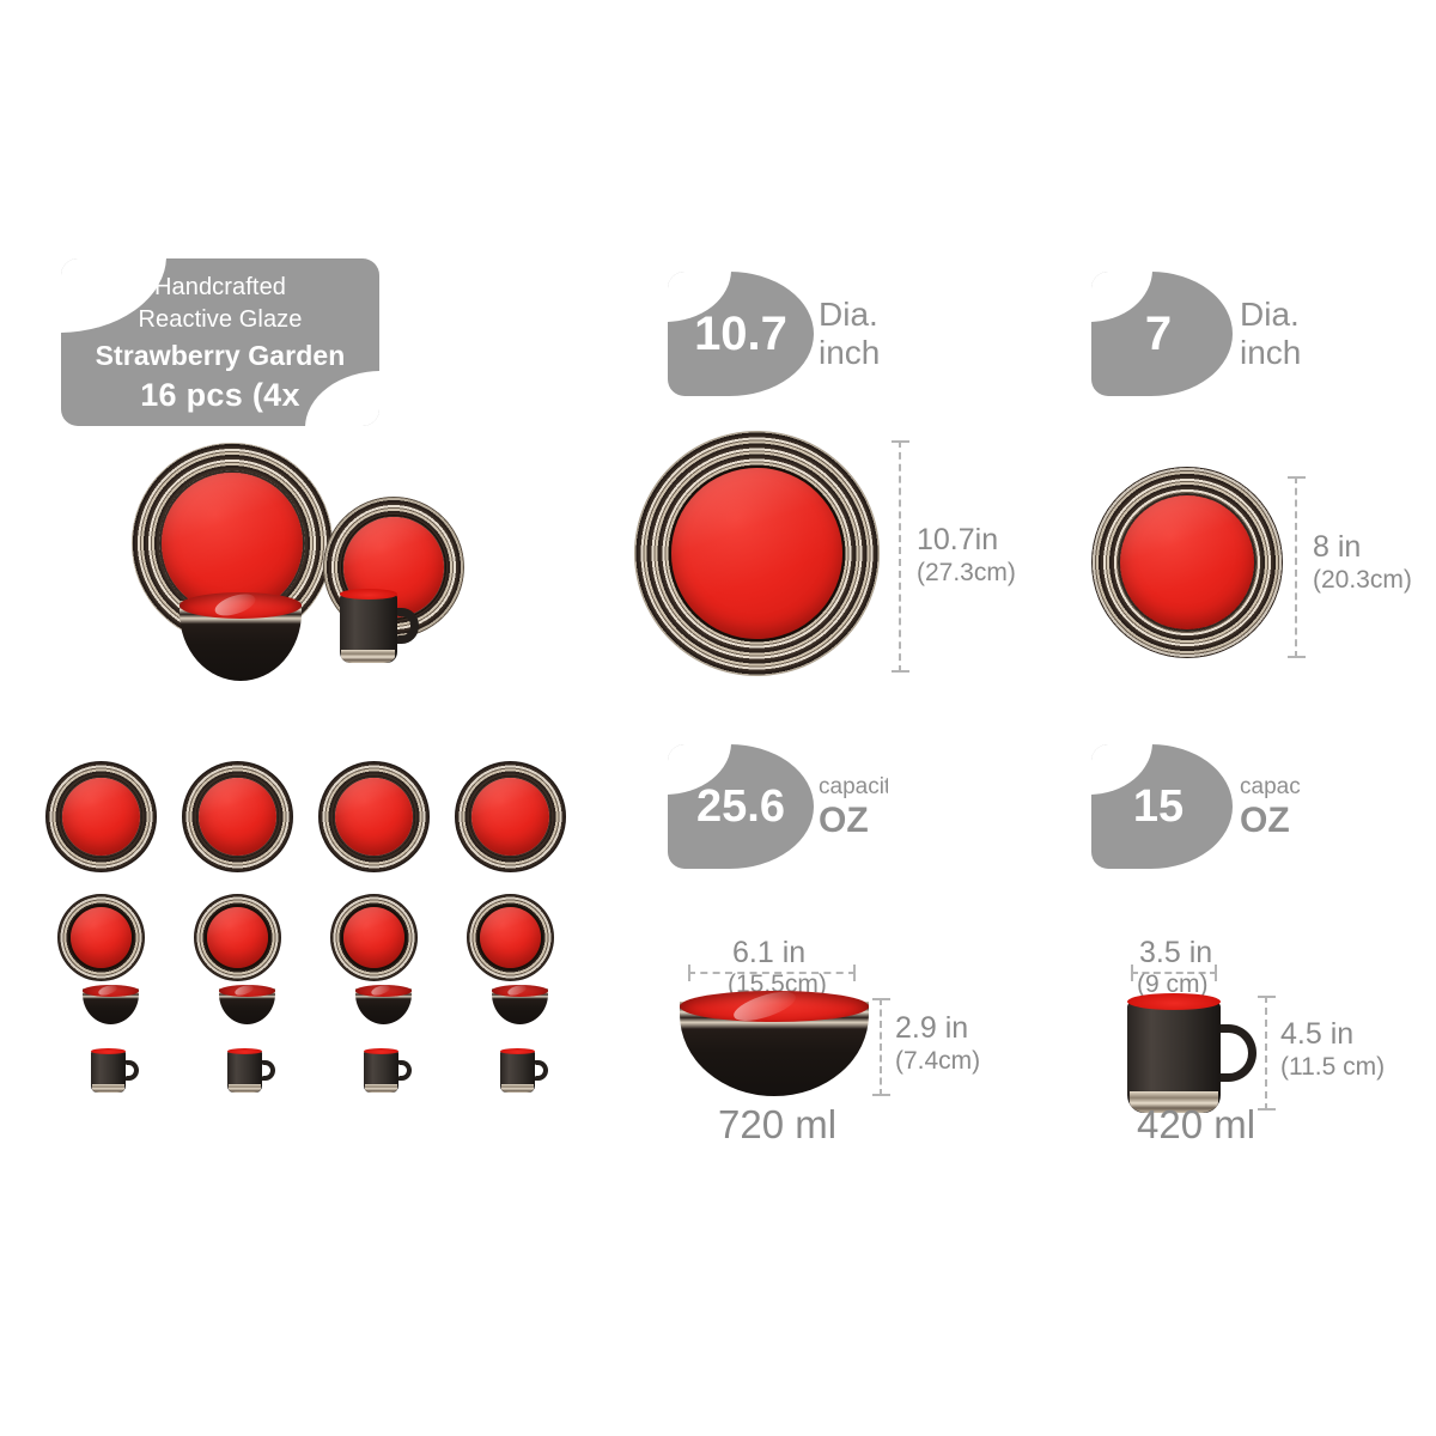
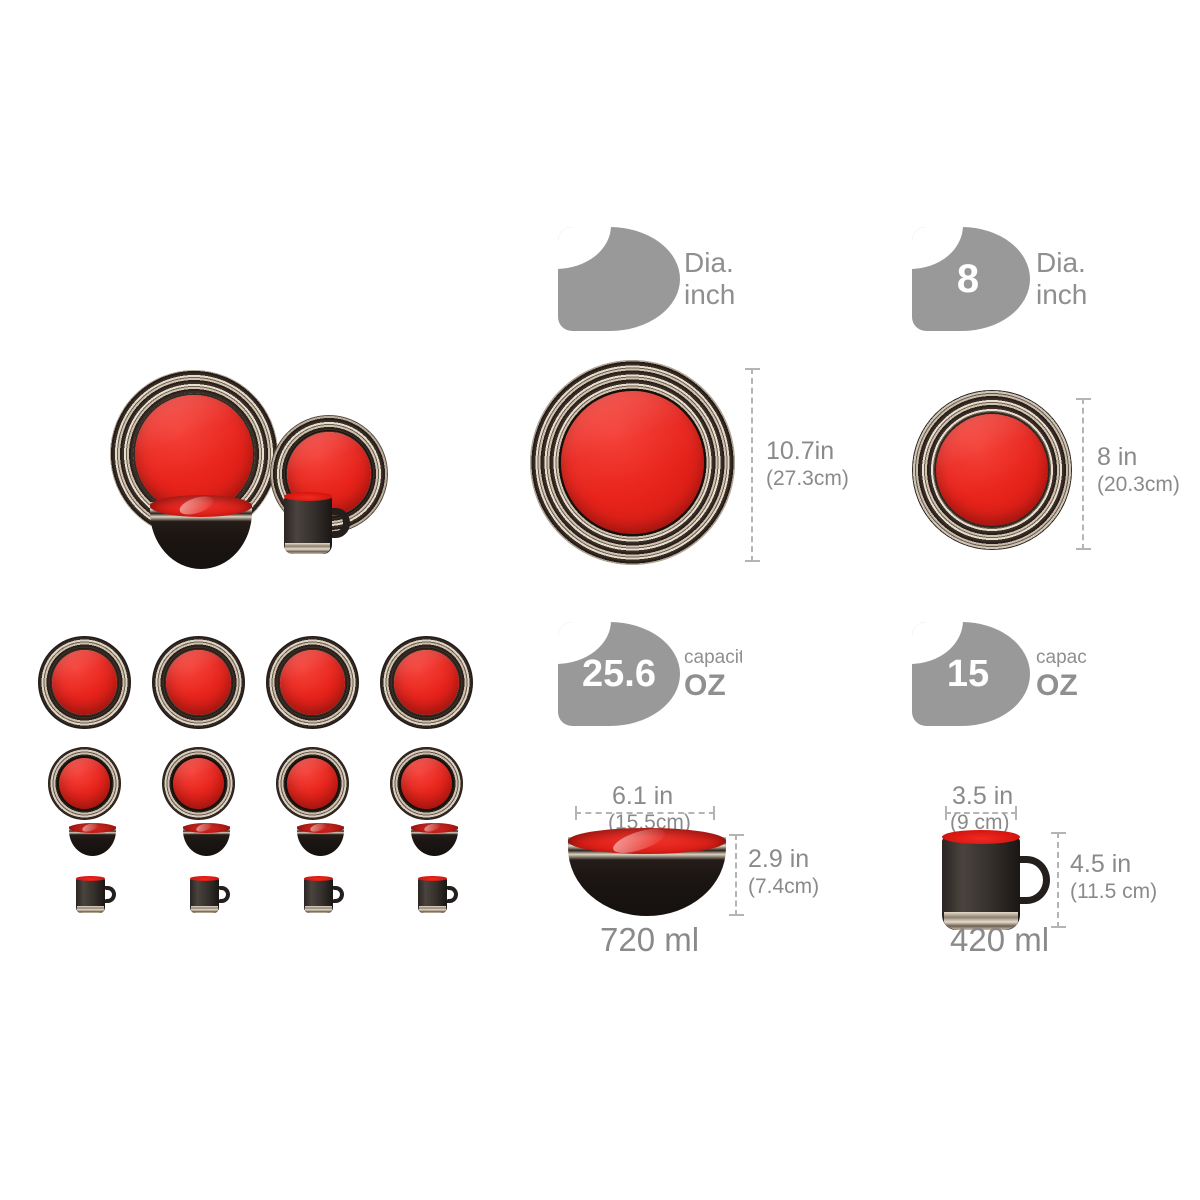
- Handcrafted
- Reactive Glaze
- Strawberry Garden
- 16 pcs (4x
- 10.7
  Dia.
  inch
- 7
+ 8
  Dia.
  inch
  25.6
  capacit
  OZ
  15
  OZ
  10.7in
  (27.3cm)
  8 in
  (20.3cm)
  6.1 in
  (15.5cm)
  2.9 in
  (7.4cm)
  720 ml
  3.5 in
  (9 cm)
  4.5 in
  (11.5 cm)
  420 ml
